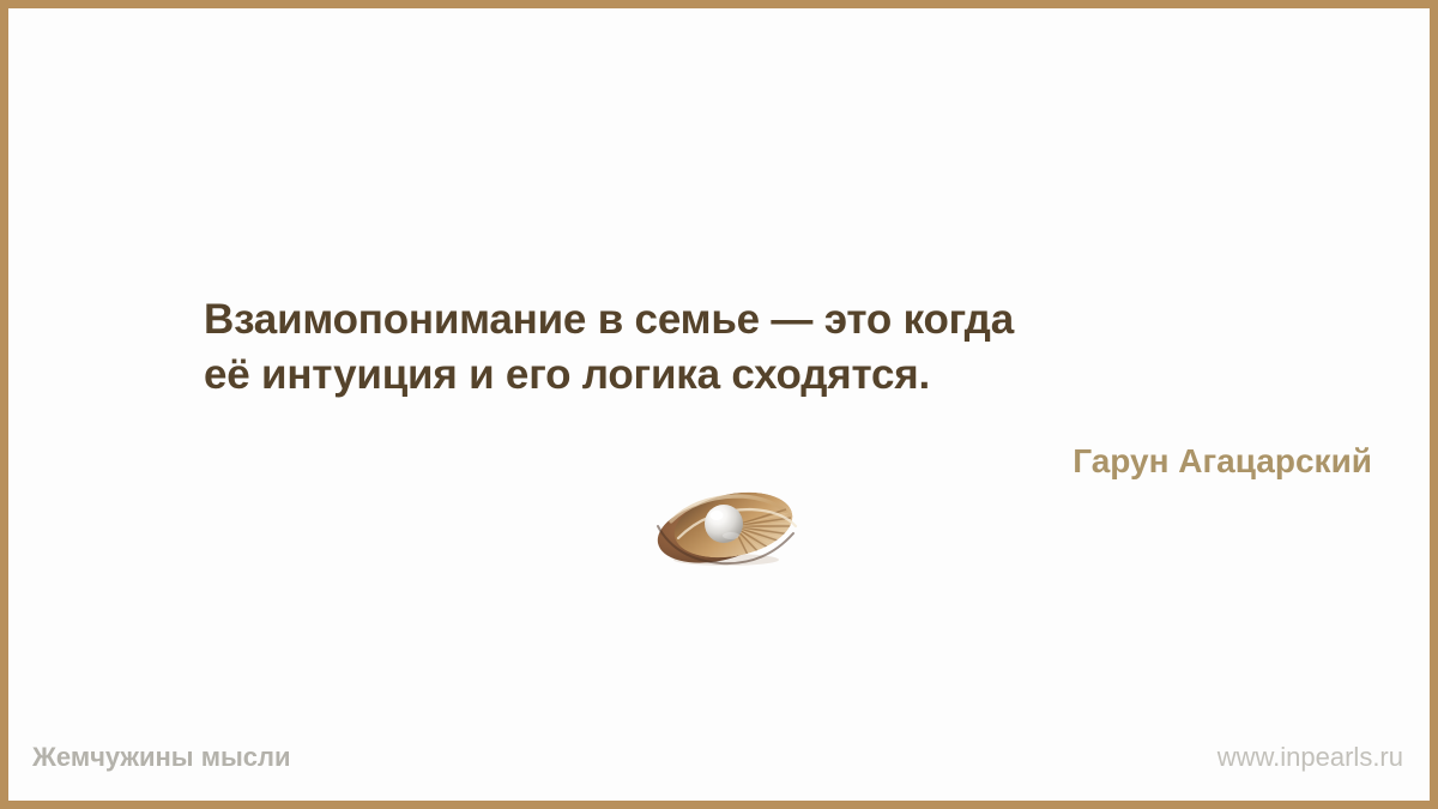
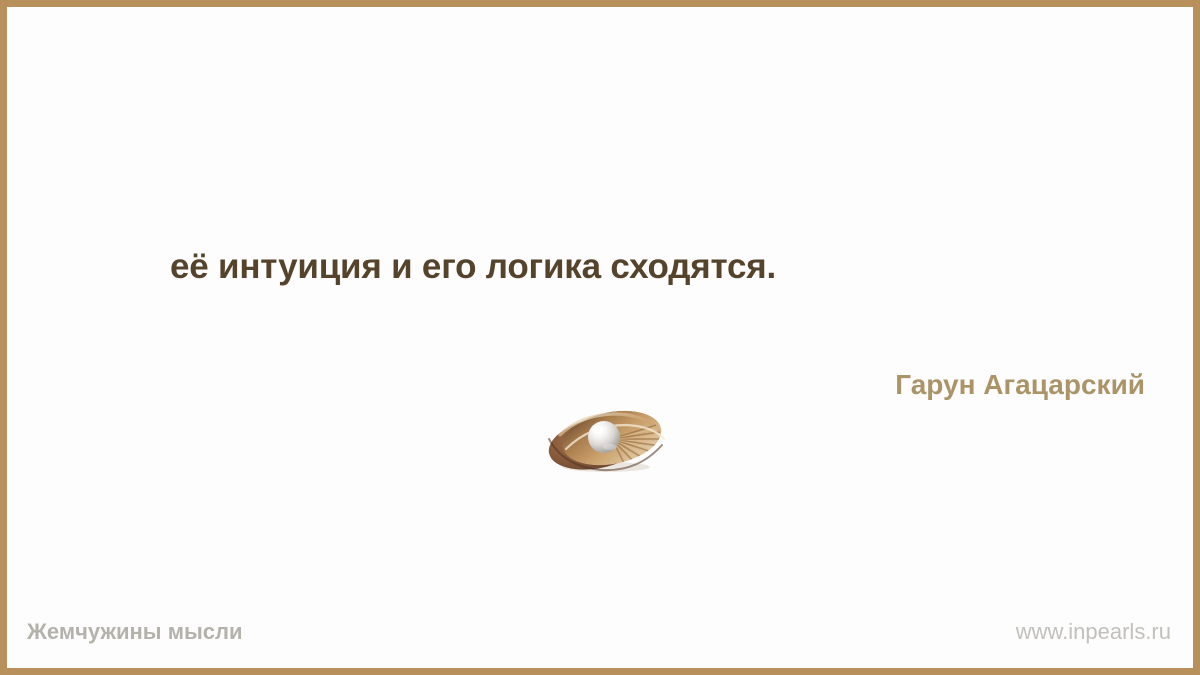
- Взаимопонимание в семье — это когда
  её интуиция и его логика сходятся.
  Гарун Агацарский
  Жемчужины мысли
  www.inpearls.ru
